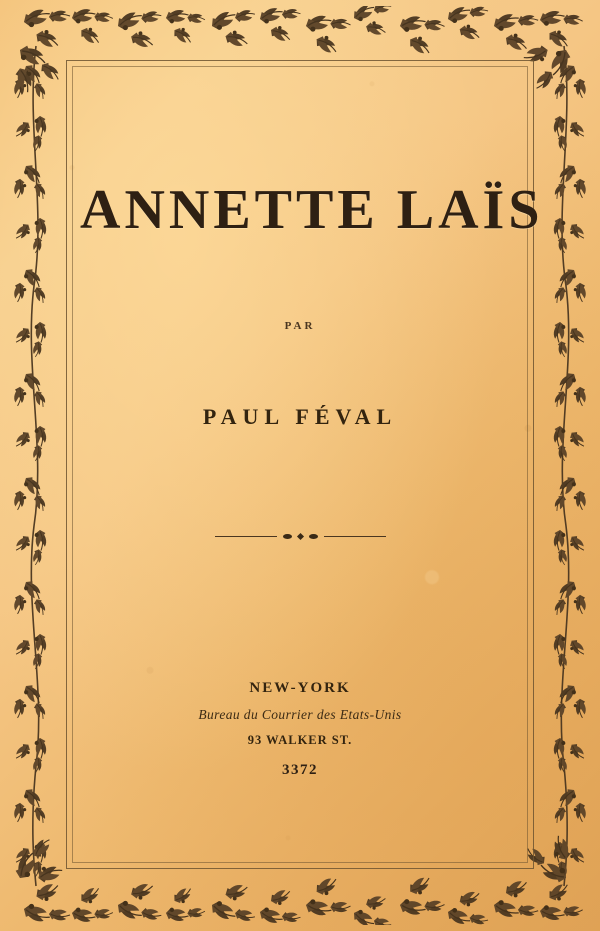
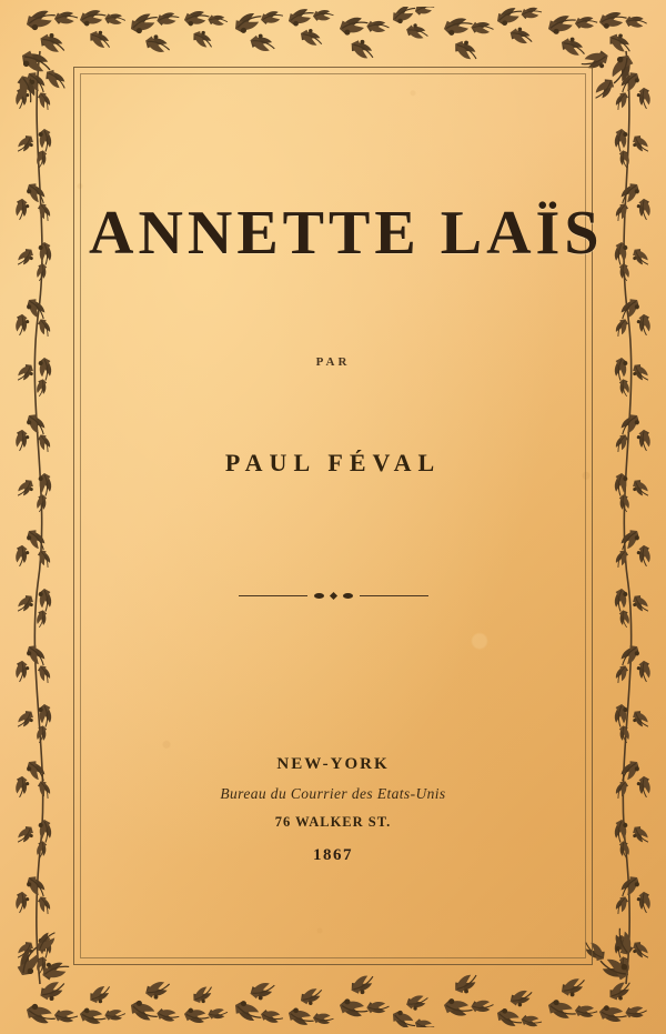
  ANNETTE LAÏS
  PAR
  PAUL FÉVAL
  NEW-YORK
  Bureau du Courrier des Etats-Unis
- 93 WALKER ST.
+ 76 WALKER ST.
- 3372
+ 1867
